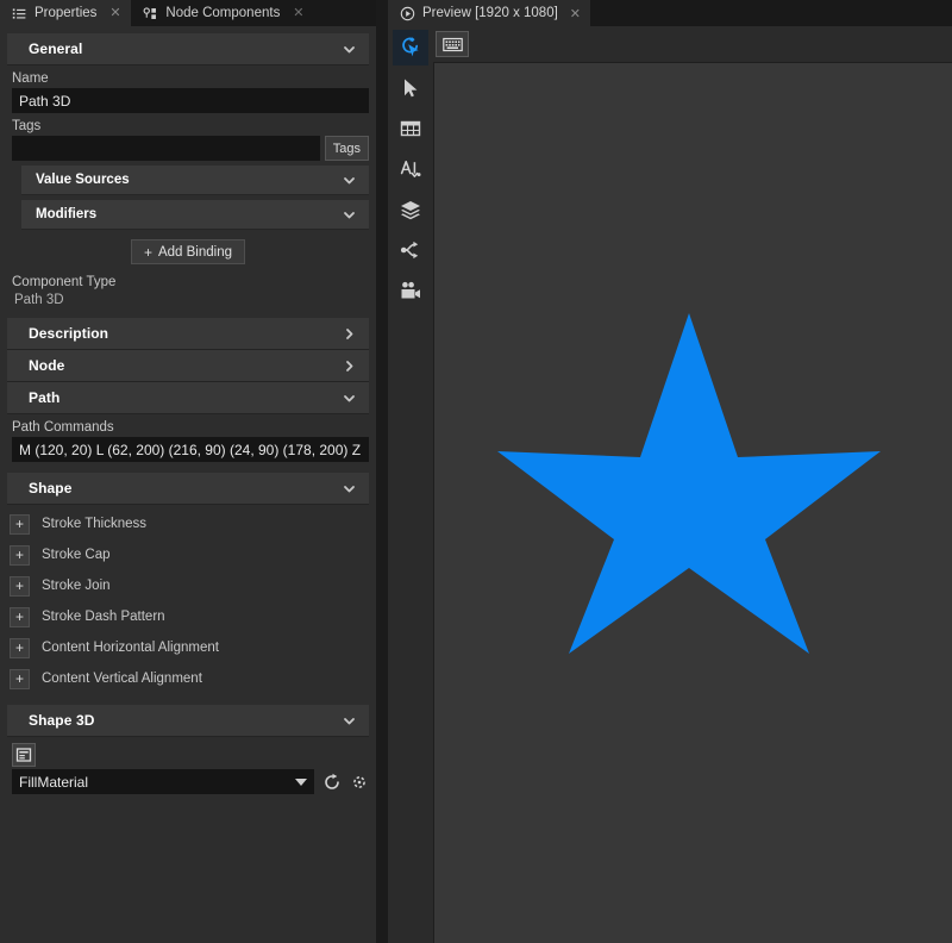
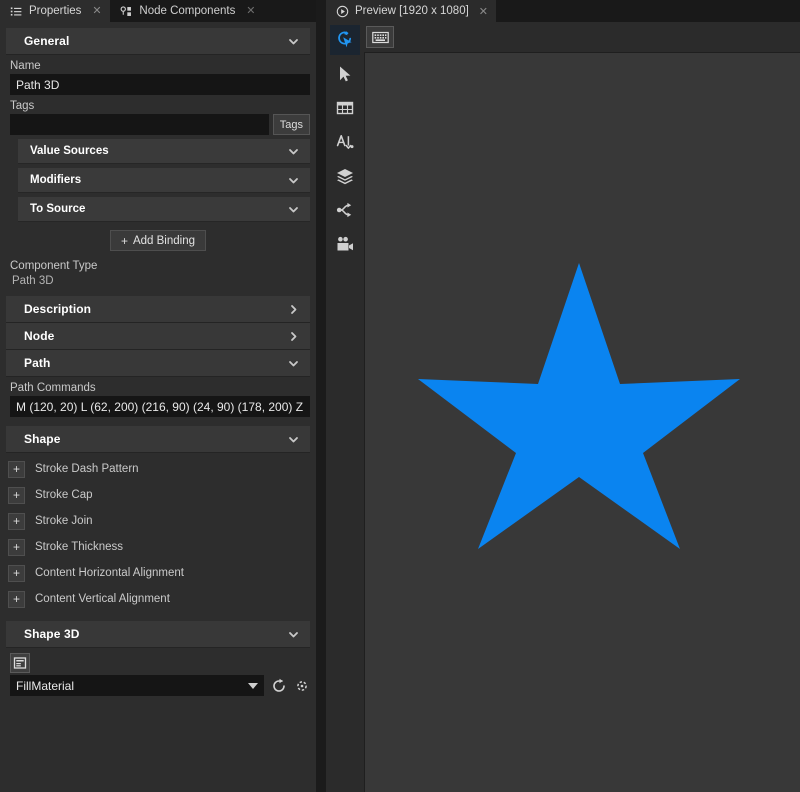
  Properties
  ✕
  Node Components
  ✕
  General
  Name
  Path 3D
  Tags
  Tags
  Value Sources
  Modifiers
+ To Source
  +
  Add Binding
  Component Type
  Path 3D
  Description
  Node
  Path
  Path Commands
  M (120, 20) L (62, 200) (216, 90) (24, 90) (178, 200) Z
  Shape
  +
- Stroke Thickness
+ Stroke Dash Pattern
  +
  Stroke Cap
  +
  Stroke Join
  +
- Stroke Dash Pattern
+ Stroke Thickness
  +
  Content Horizontal Alignment
  +
  Content Vertical Alignment
  Shape 3D
  FillMaterial
  Preview [1920 x 1080]
  ✕
